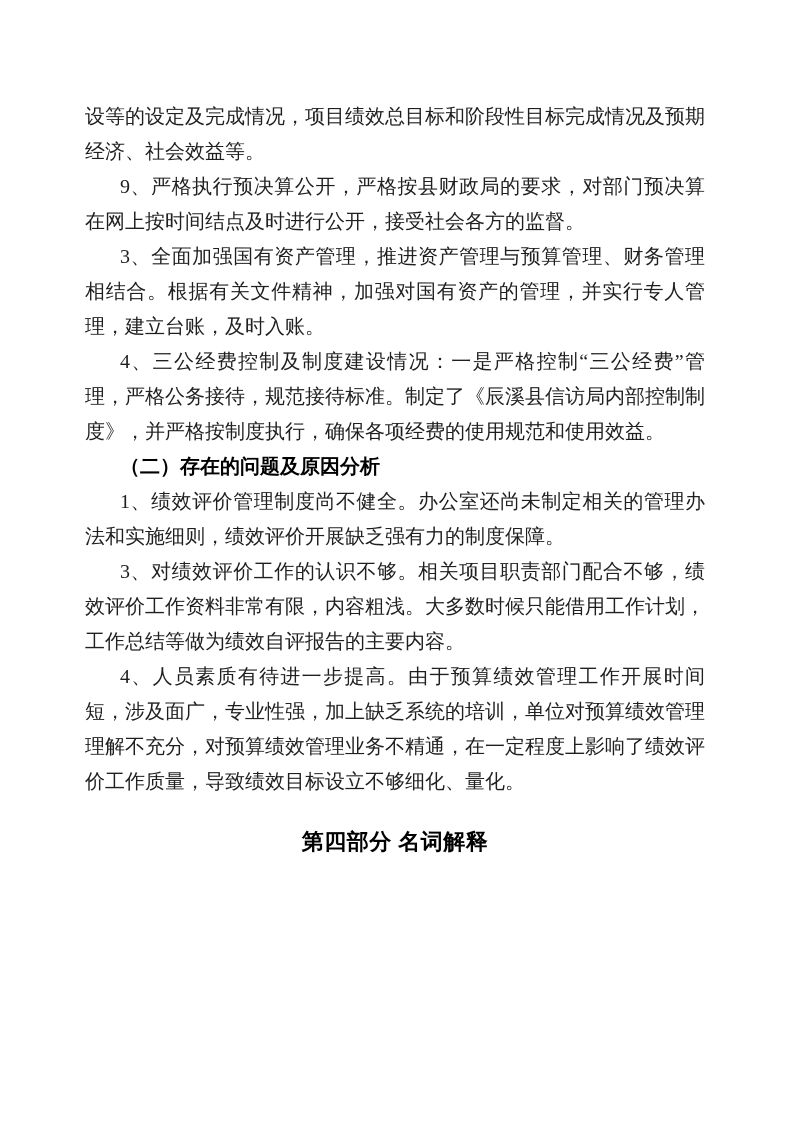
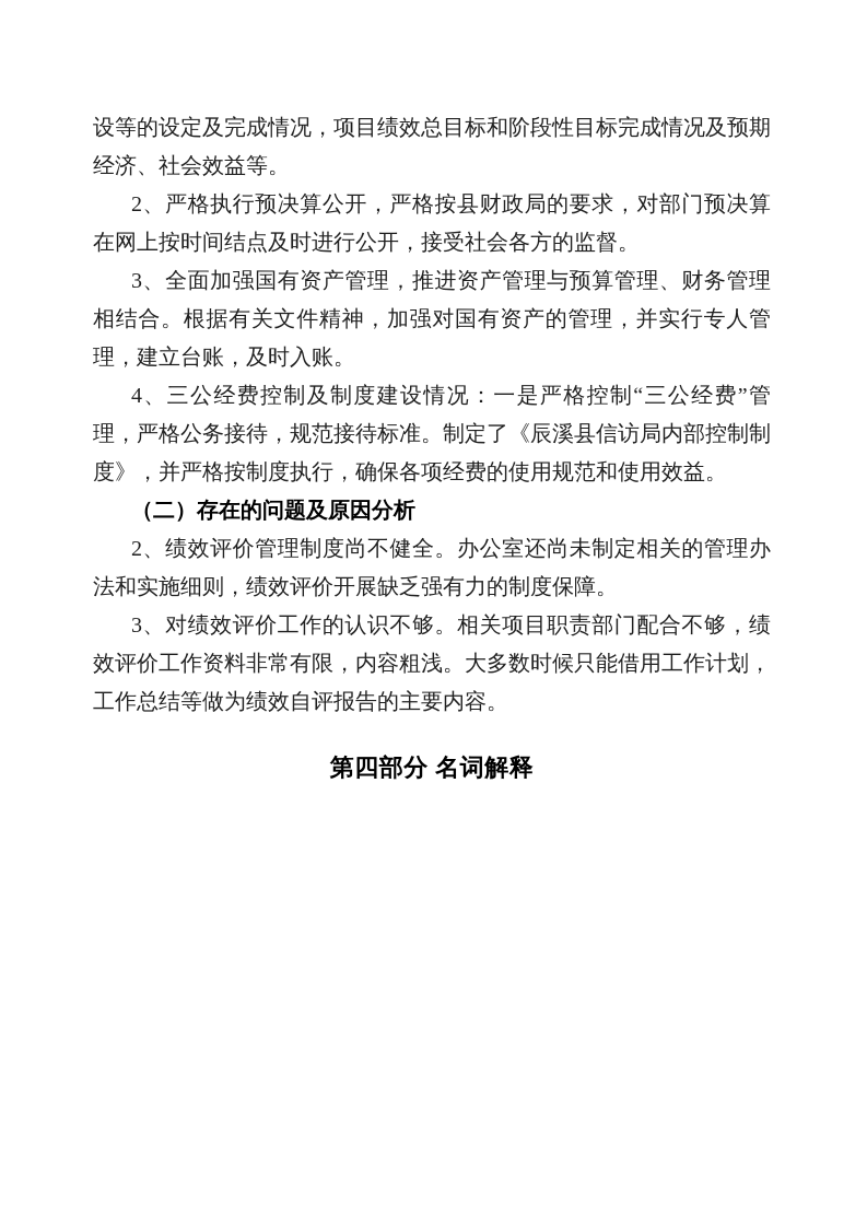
  设等的设定及完成情况，项目绩效总目标和阶段性目标完成情况及预期经济、社会效益等。
- 9、严格执行预决算公开，严格按县财政局的要求，对部门预决算在网上按时间结点及时进行公开，接受社会各方的监督。
+ 2、严格执行预决算公开，严格按县财政局的要求，对部门预决算在网上按时间结点及时进行公开，接受社会各方的监督。
  3、全面加强国有资产管理，推进资产管理与预算管理、财务管理相结合。根据有关文件精神，加强对国有资产的管理，并实行专人管理，建立台账，及时入账。
  4、三公经费控制及制度建设情况：一是严格控制“三公经费”管理，严格公务接待，规范接待标准。制定了《辰溪县信访局内部控制制度》，并严格按制度执行，确保各项经费的使用规范和使用效益。
  （二）存在的问题及原因分析
- 1、绩效评价管理制度尚不健全。办公室还尚未制定相关的管理办法和实施细则，绩效评价开展缺乏强有力的制度保障。
+ 2、绩效评价管理制度尚不健全。办公室还尚未制定相关的管理办法和实施细则，绩效评价开展缺乏强有力的制度保障。
  3、对绩效评价工作的认识不够。相关项目职责部门配合不够，绩效评价工作资料非常有限，内容粗浅。大多数时候只能借用工作计划，工作总结等做为绩效自评报告的主要内容。
- 4、人员素质有待进一步提高。由于预算绩效管理工作开展时间短，涉及面广，专业性强，加上缺乏系统的培训，单位对预算绩效管理理解不充分，对预算绩效管理业务不精通，在一定程度上影响了绩效评价工作质量，导致绩效目标设立不够细化、量化。
  第四部分 名词解释
